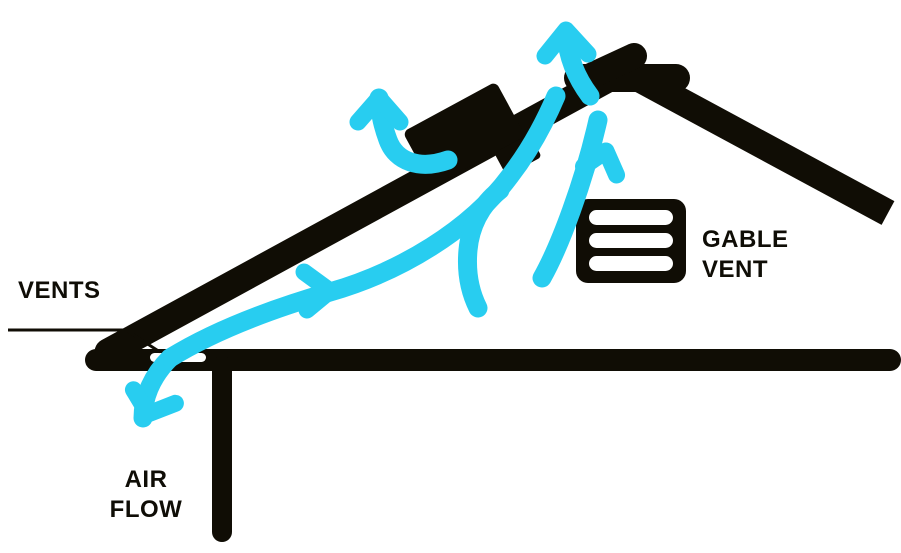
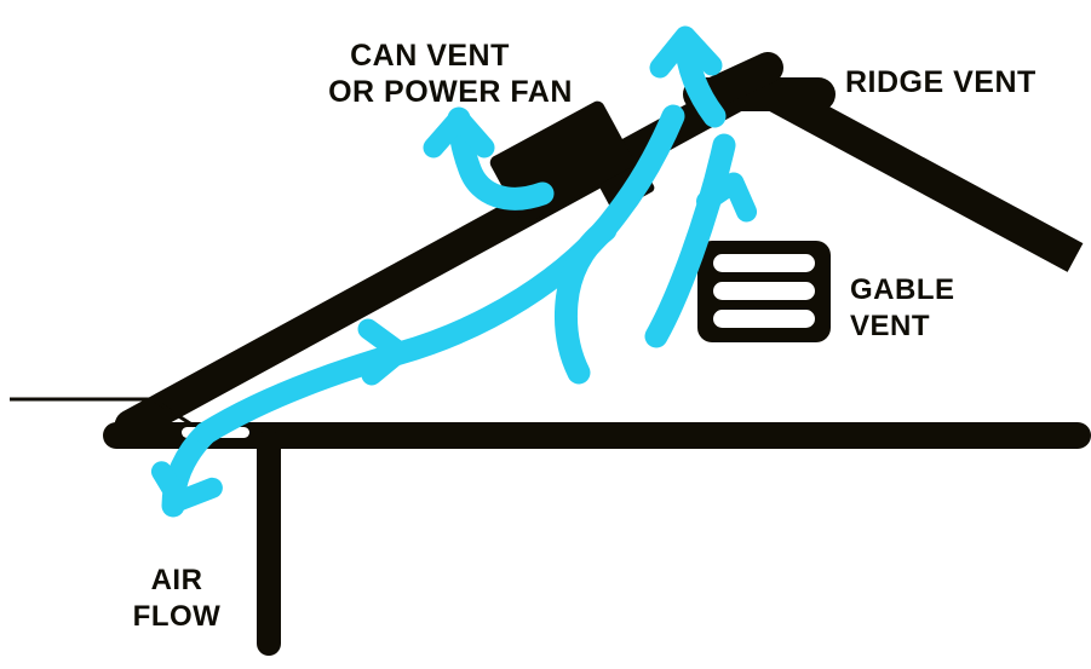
+ CAN VENT
+ OR POWER FAN
+ RIDGE VENT
  GABLE
  VENT
- VENTS
  AIR
  FLOW
